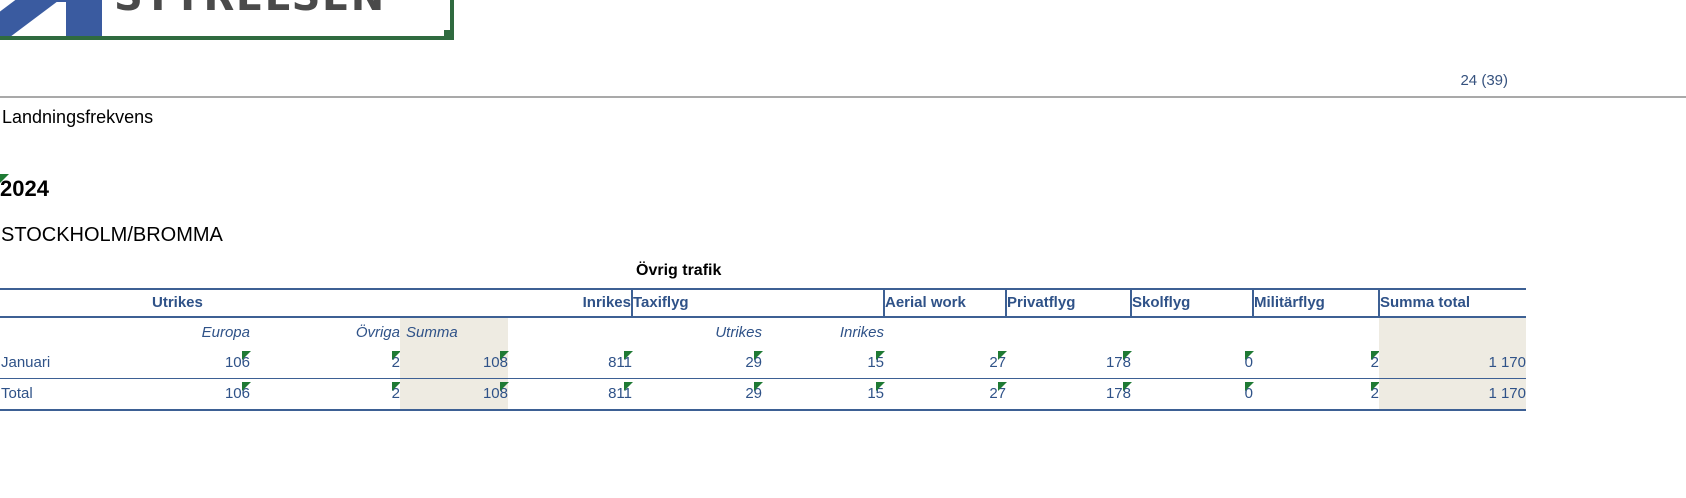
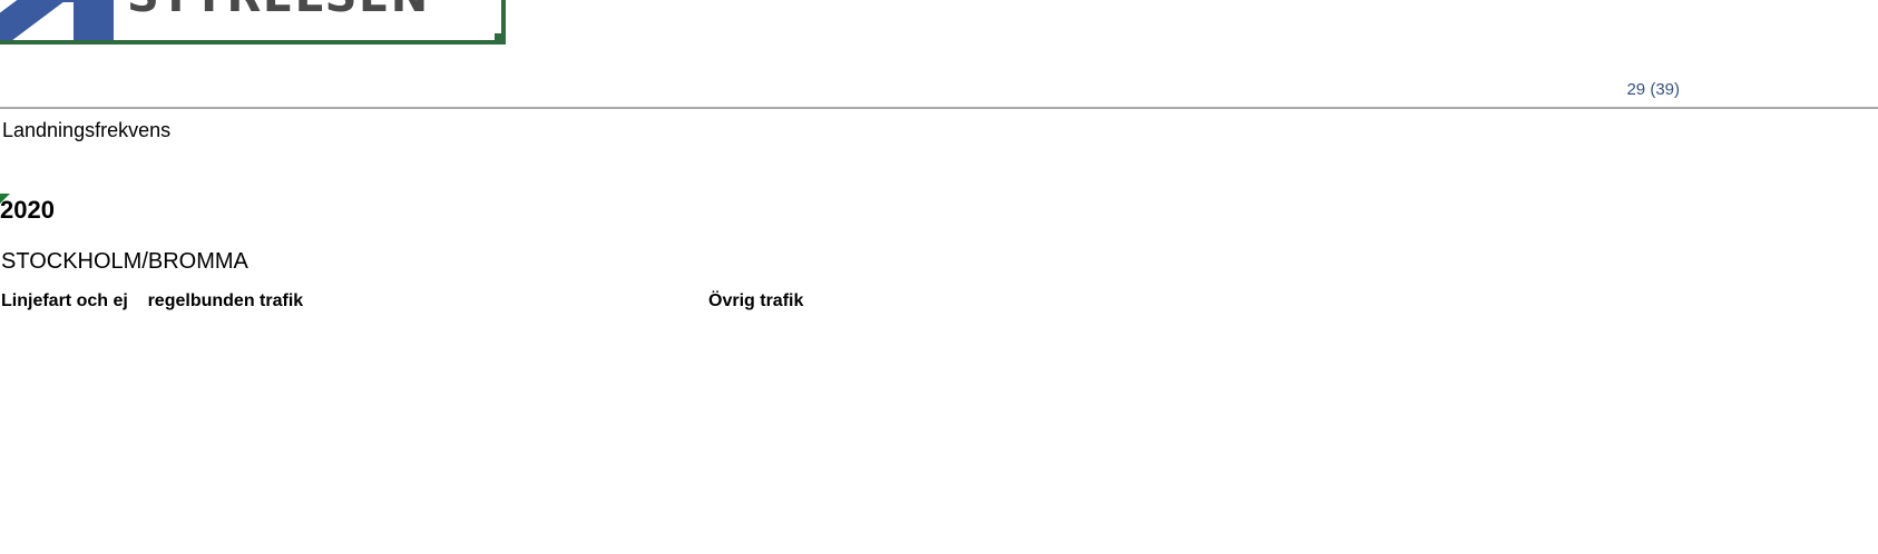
- 24 (39)
+ 29 (39)
  Landningsfrekvens
- 2024
+ 2020
  STOCKHOLM/BROMMA
+ Linjefart och ej regelbunden trafik
  Övrig trafik
- 	Utrikes			Inrikes	Taxiflyg		Aerial work	Privatflyg	Skolflyg	Militärflyg	Summa total
- 	Europa	Övriga	Summa		Utrikes	Inrikes
- Januari	106	2	108	811	29	15	27	178	0	2	1 170
- Total	106	2	108	811	29	15	27	178	0	2	1 170
